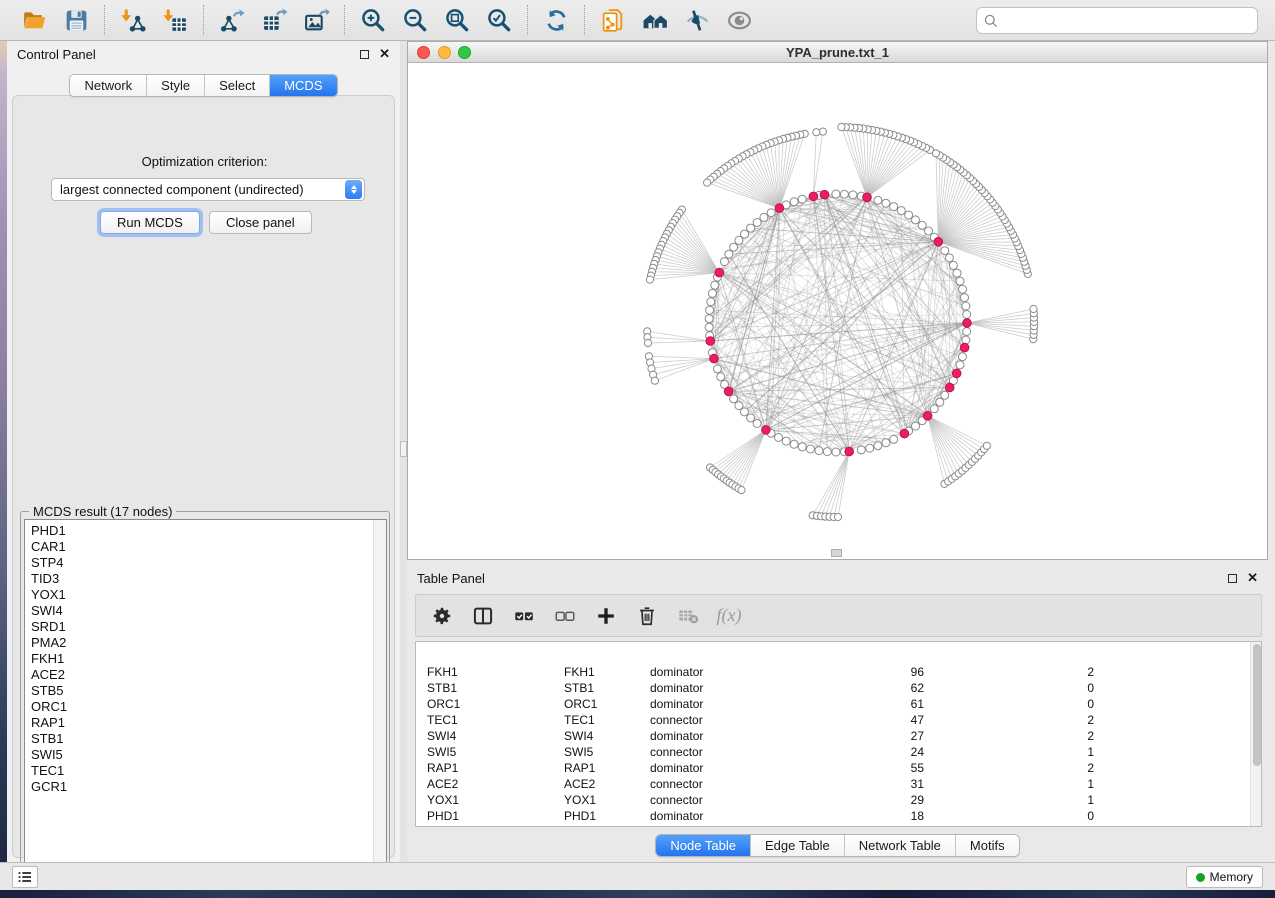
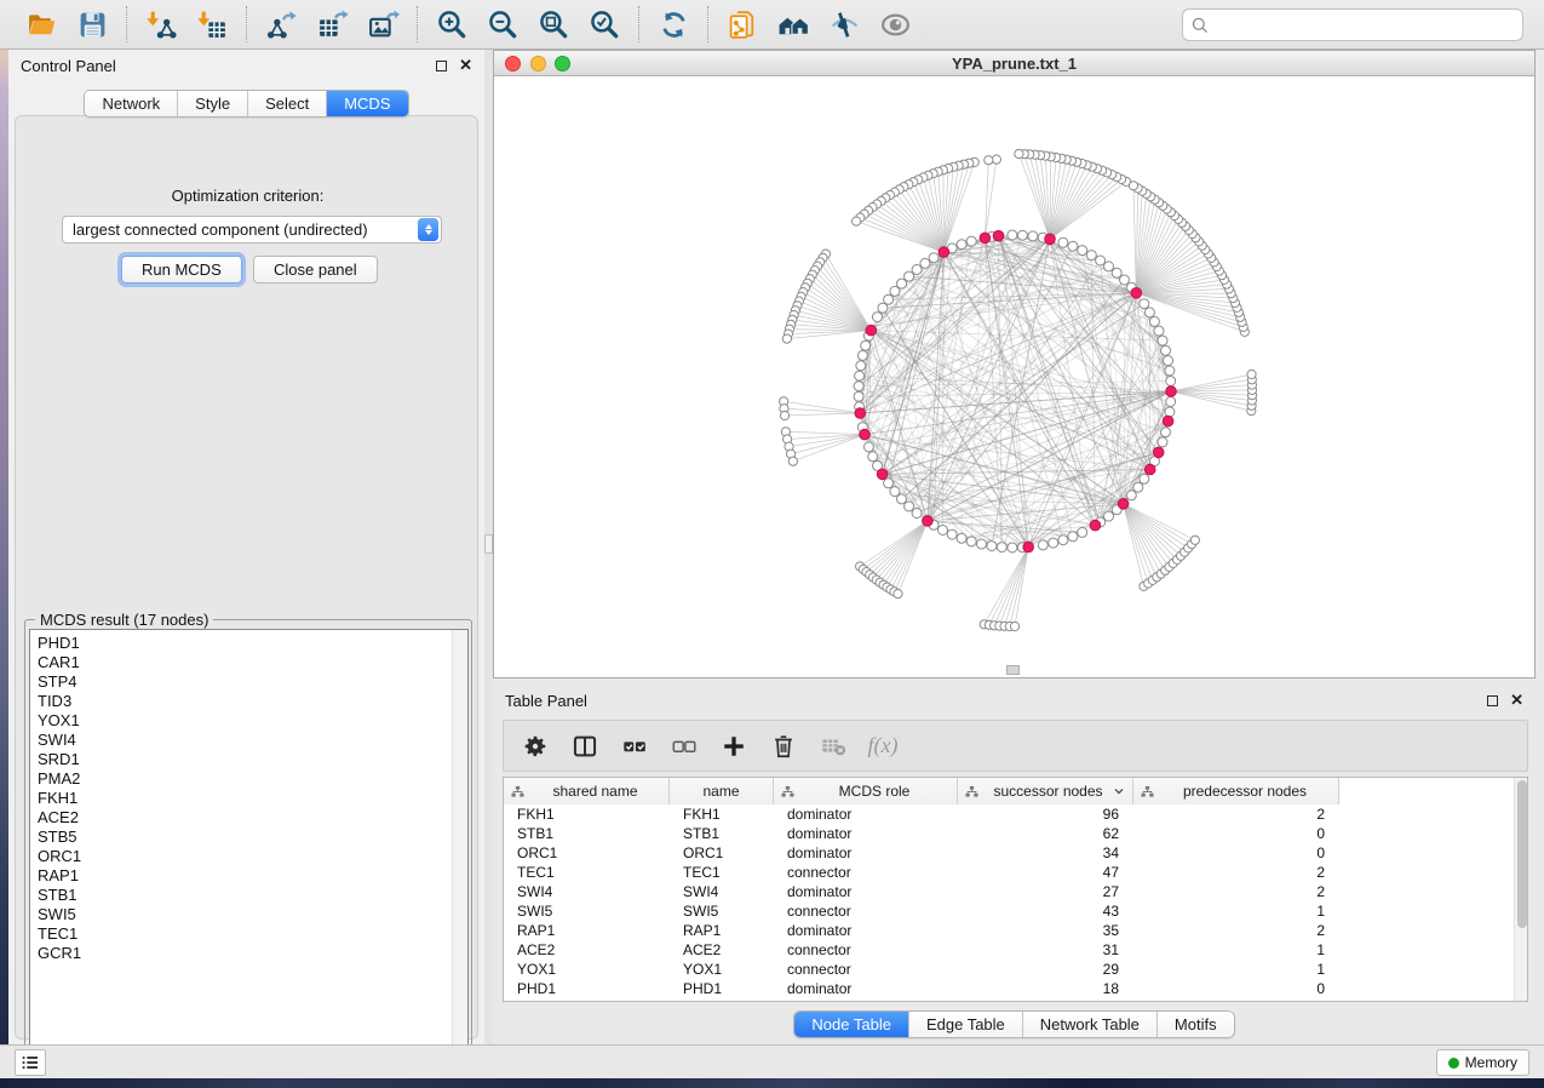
  Control Panel
  ✕
  Network
  Style
  Select
  MCDS
  Optimization criterion:
  largest connected component (undirected)
  Run MCDS
  Close panel
  MCDS result (17 nodes)
  PHD1
  CAR1
  STP4
  TID3
  YOX1
  SWI4
  SRD1
  PMA2
  FKH1
  ACE2
  STB5
  ORC1
  RAP1
  STB1
  SWI5
  TEC1
  GCR1
  YPA_prune.txt_1
  Table Panel
  ✕
  f(x)
+ shared name
+ name
+ MCDS role
+ successor nodes
+ predecessor nodes
  FKH1
  FKH1
  dominator
  96
  2
  STB1
  STB1
  dominator
  62
  0
  ORC1
  ORC1
  dominator
- 61
+ 34
  0
  TEC1
  TEC1
  connector
  47
  2
  SWI4
  SWI4
  dominator
  27
  2
  SWI5
  SWI5
  connector
- 24
+ 43
  1
  RAP1
  RAP1
  dominator
- 55
+ 35
  2
  ACE2
  ACE2
  connector
  31
  1
  YOX1
  YOX1
  connector
  29
  1
  PHD1
  PHD1
  dominator
  18
  0
  Node Table
  Edge Table
  Network Table
  Motifs
  Memory
